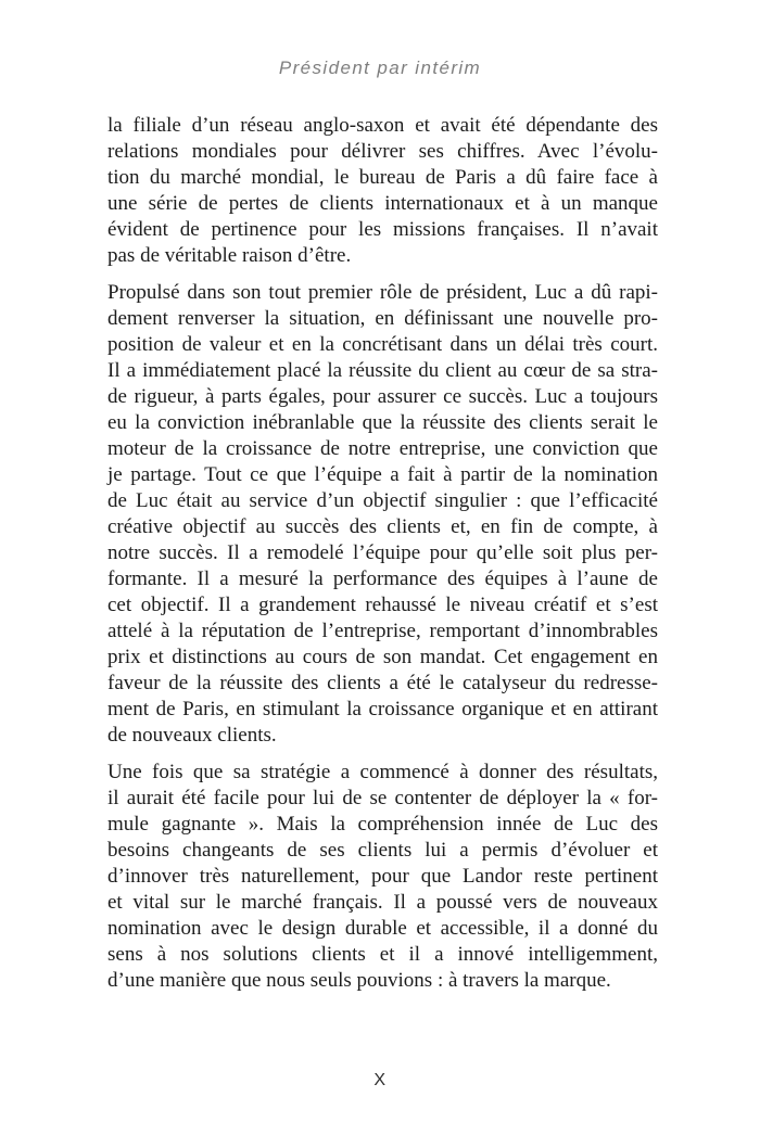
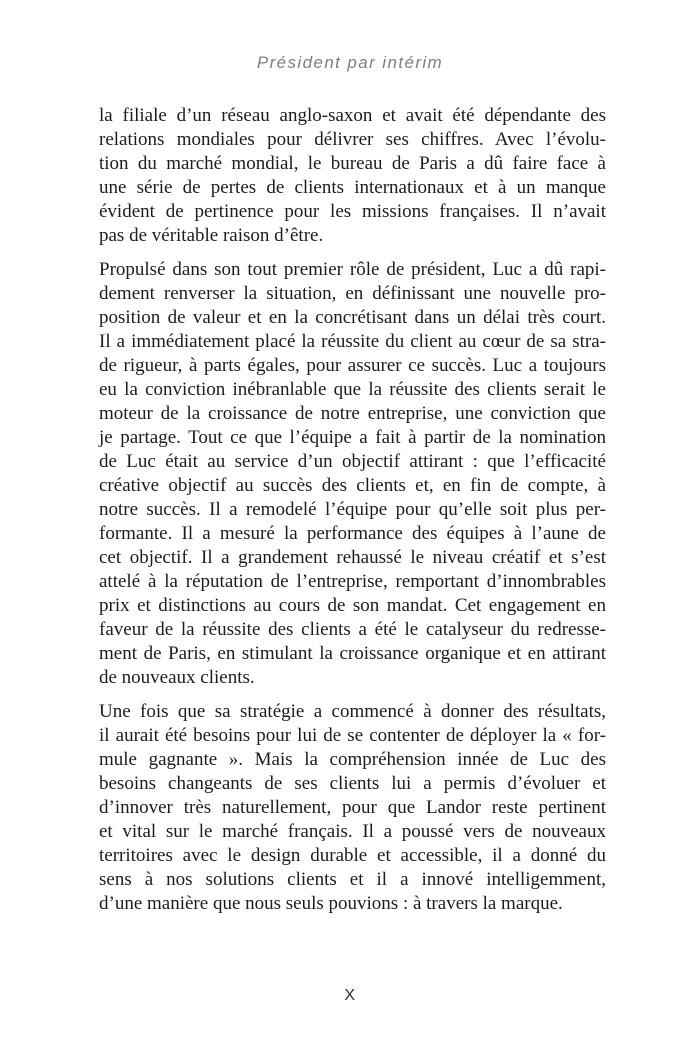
  Président par intérim
  la filiale d’un réseau anglo-saxon et avait été dépendante des
  relations mondiales pour délivrer ses chiffres. Avec l’évolu-
  tion du marché mondial, le bureau de Paris a dû faire face à
  une série de pertes de clients internationaux et à un manque
  évident de pertinence pour les missions françaises. Il n’avait
  pas de véritable raison d’être.
  Propulsé dans son tout premier rôle de président, Luc a dû rapi-
  dement renverser la situation, en définissant une nouvelle pro-
  position de valeur et en la concrétisant dans un délai très court.
  Il a immédiatement placé la réussite du client au cœur de sa stra-
  de rigueur, à parts égales, pour assurer ce succès. Luc a toujours
  eu la conviction inébranlable que la réussite des clients serait le
  moteur de la croissance de notre entreprise, une conviction que
  je partage. Tout ce que l’équipe a fait à partir de la nomination
- de Luc était au service d’un objectif singulier : que l’efficacité
+ de Luc était au service d’un objectif attirant : que l’efficacité
  créative objectif au succès des clients et, en fin de compte, à
  notre succès. Il a remodelé l’équipe pour qu’elle soit plus per-
  formante. Il a mesuré la performance des équipes à l’aune de
  cet objectif. Il a grandement rehaussé le niveau créatif et s’est
  attelé à la réputation de l’entreprise, remportant d’innombrables
  prix et distinctions au cours de son mandat. Cet engagement en
  faveur de la réussite des clients a été le catalyseur du redresse-
  ment de Paris, en stimulant la croissance organique et en attirant
  de nouveaux clients.
  Une fois que sa stratégie a commencé à donner des résultats,
- il aurait été facile pour lui de se contenter de déployer la « for-
+ il aurait été besoins pour lui de se contenter de déployer la « for-
  mule gagnante ». Mais la compréhension innée de Luc des
  besoins changeants de ses clients lui a permis d’évoluer et
  d’innover très naturellement, pour que Landor reste pertinent
  et vital sur le marché français. Il a poussé vers de nouveaux
- nomination avec le design durable et accessible, il a donné du
+ territoires avec le design durable et accessible, il a donné du
  sens à nos solutions clients et il a innové intelligemment,
  d’une manière que nous seuls pouvions : à travers la marque.
  X
